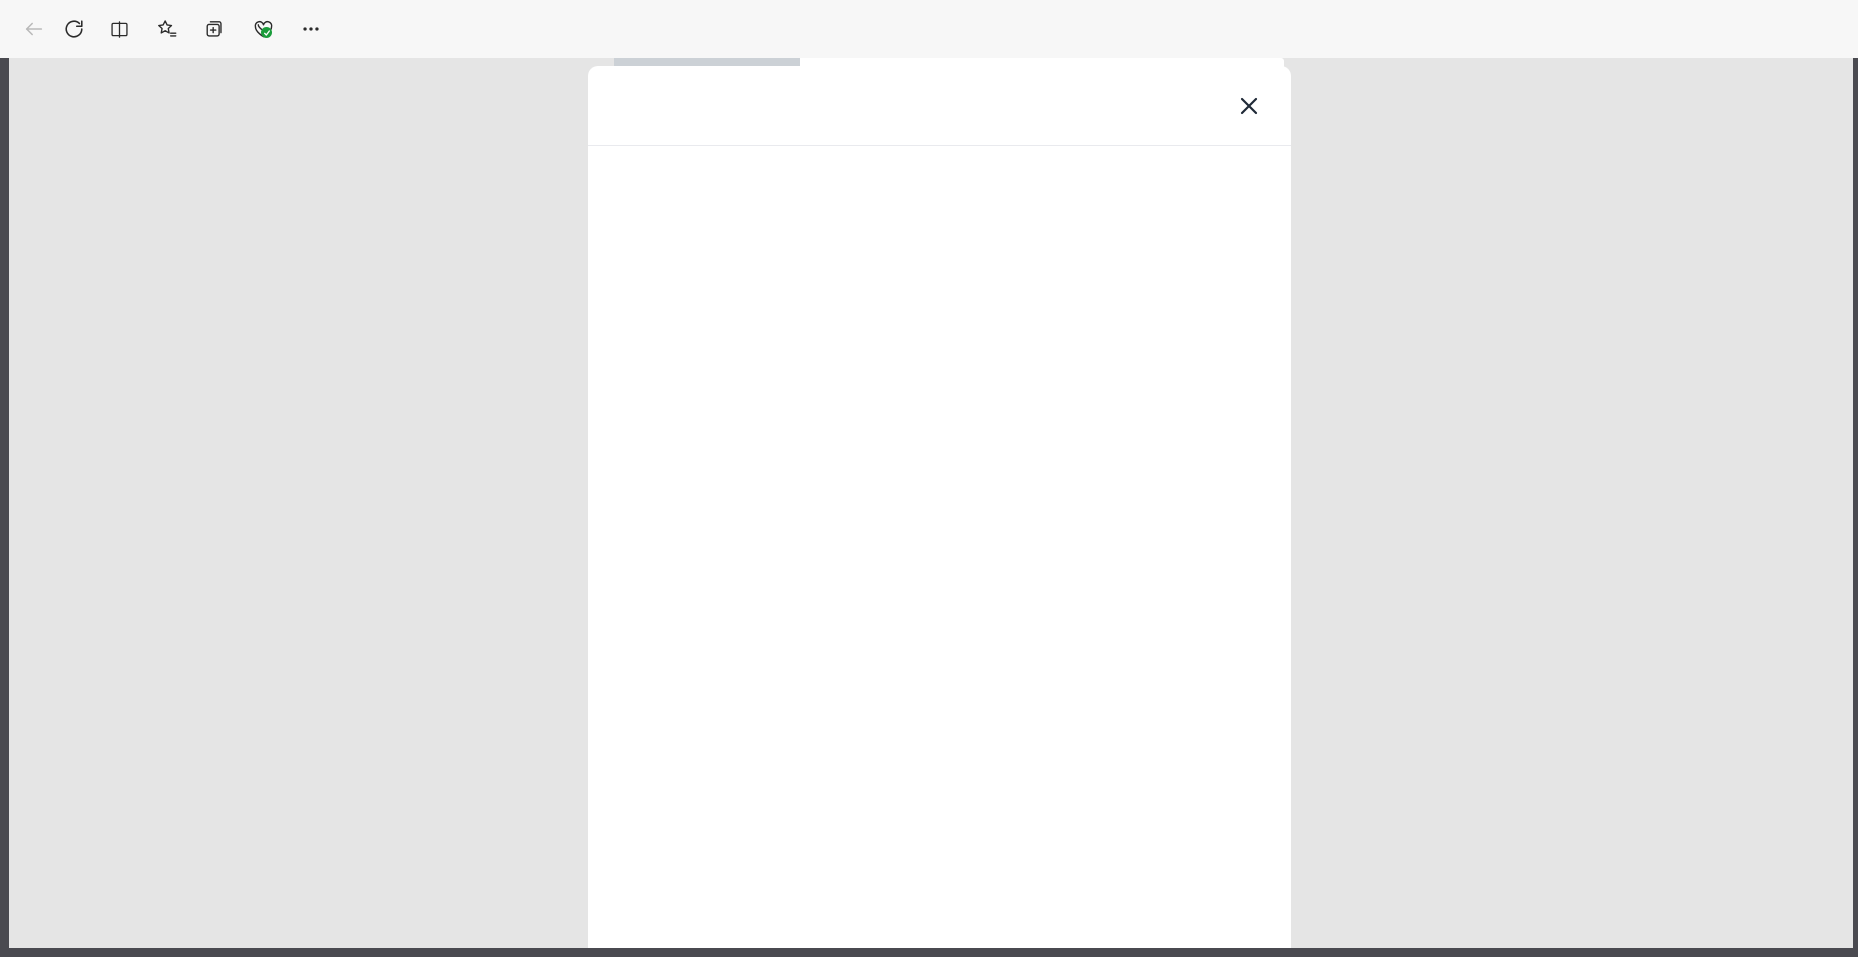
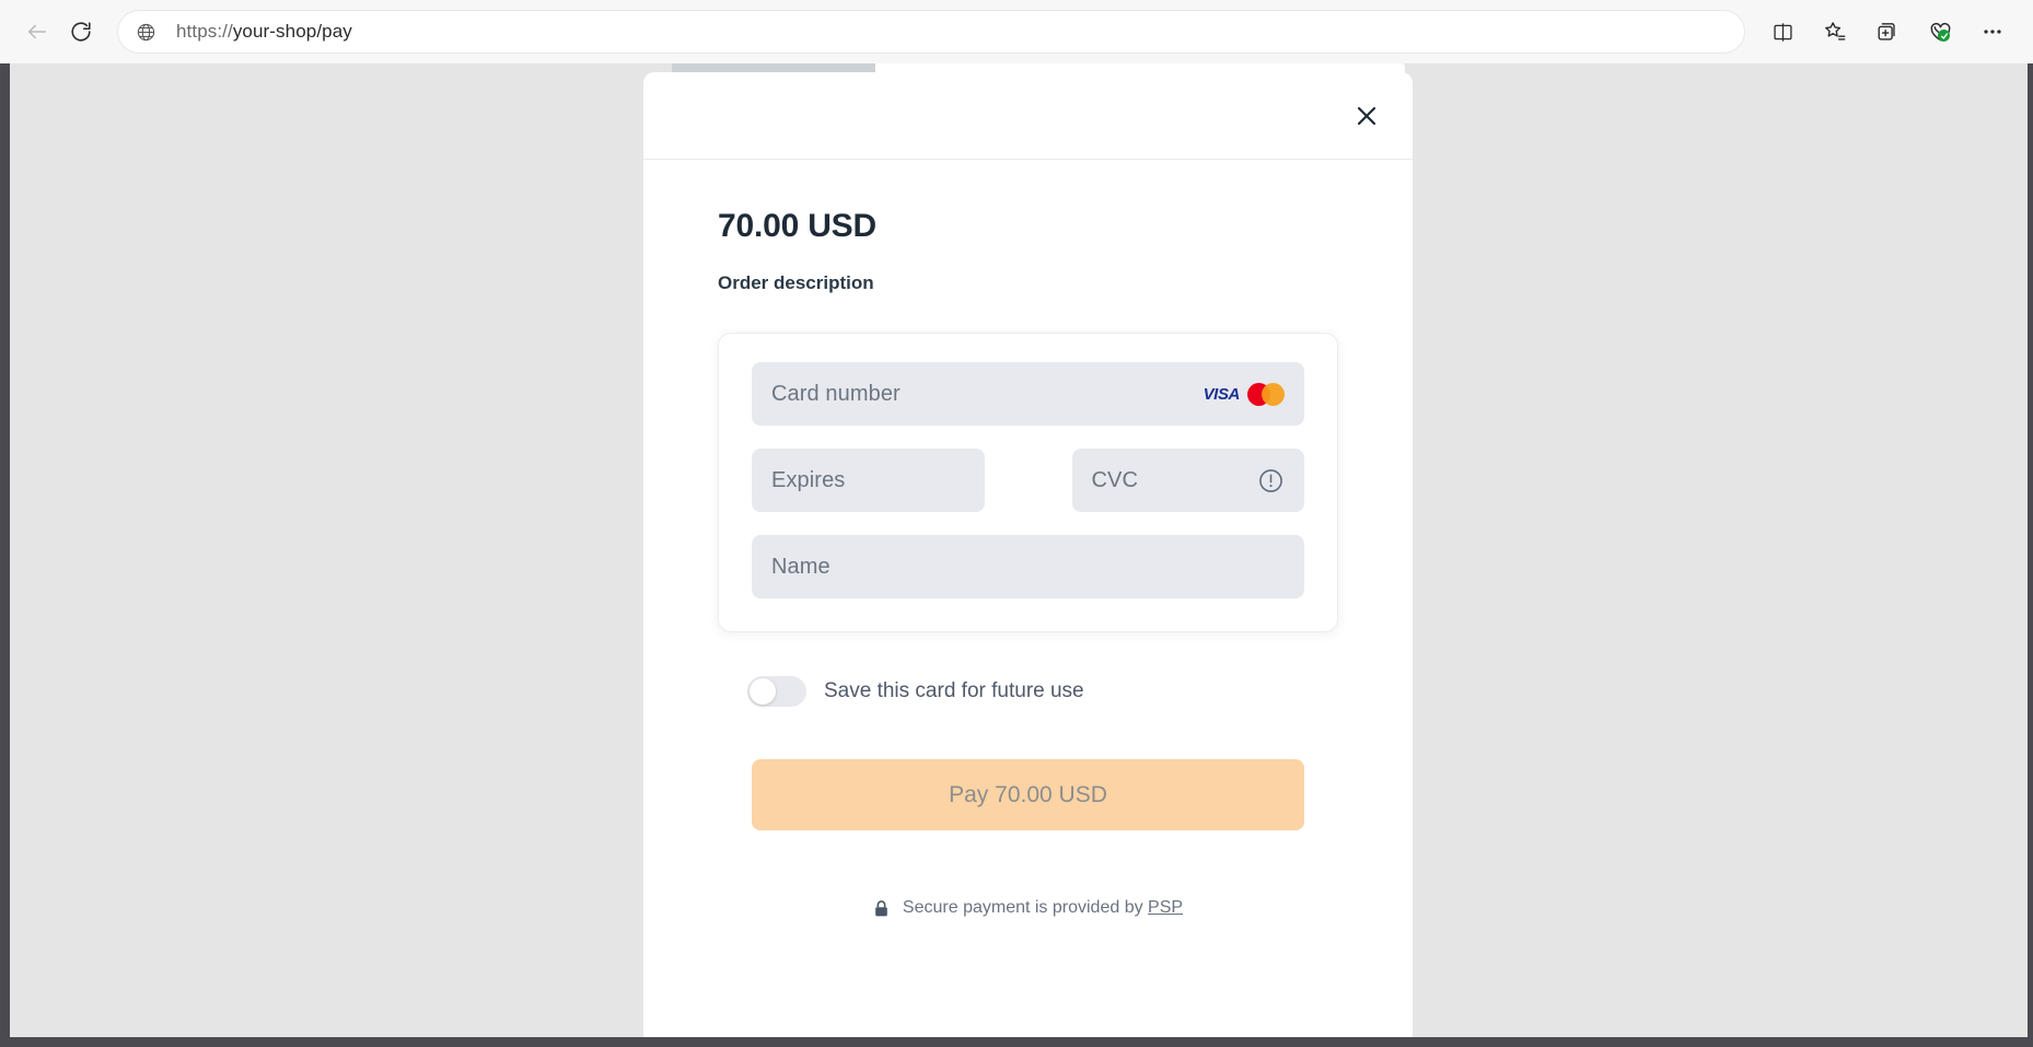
+ https://your-shop/pay
+ 70.00 USD
+ Order description
+ Card number
+ VISA
+ Expires
+ CVC
+ Name
+ Save this card for future use
+ Pay 70.00 USD
+ Secure payment is provided by
+ PSP
